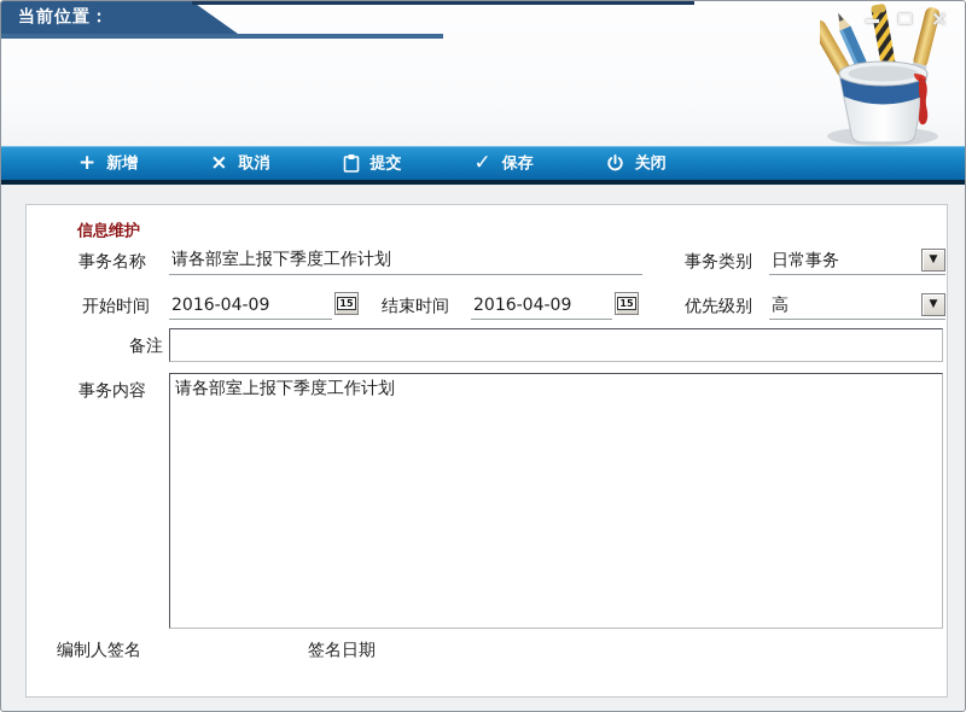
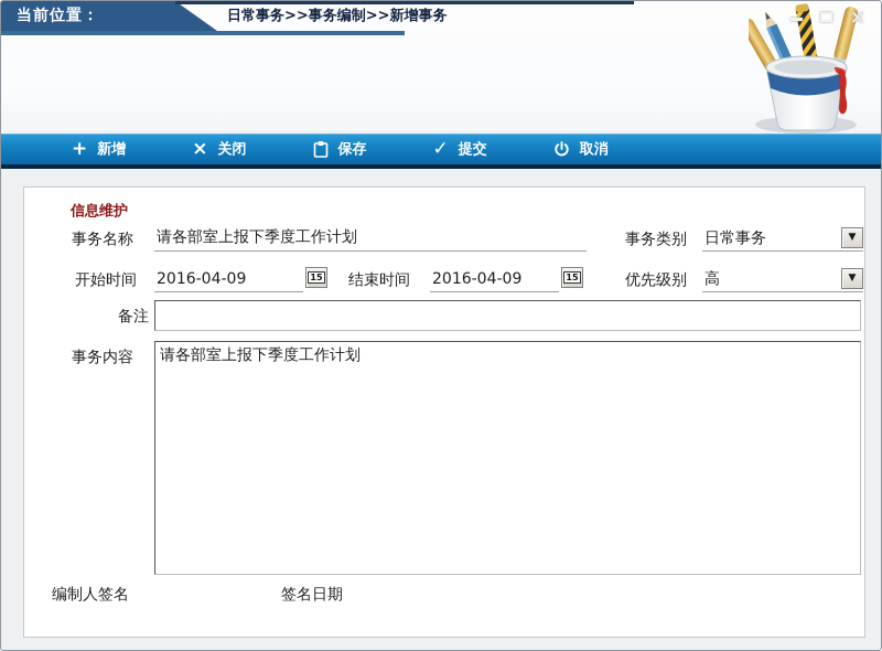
  ×
  当前位置：
+ 日常事务>>事务编制>>新增事务
  +
  新增
  ×
- 取消
+ 关闭
- 提交
+ 保存
  ✓
- 保存
+ 提交
- 关闭
+ 取消
  信息维护
  事务名称
  请各部室上报下季度工作计划
  事务类别
  日常事务
  ▼
  开始时间
  2016-04-09
  15
  结束时间
  2016-04-09
  15
  优先级别
  高
  ▼
  备注
  事务内容
  请各部室上报下季度工作计划
  编制人签名
  签名日期
